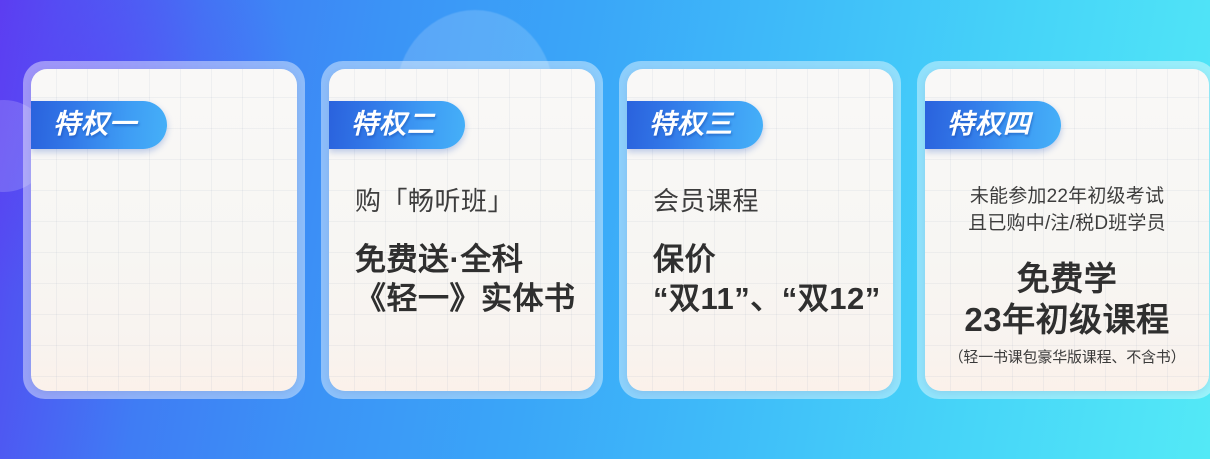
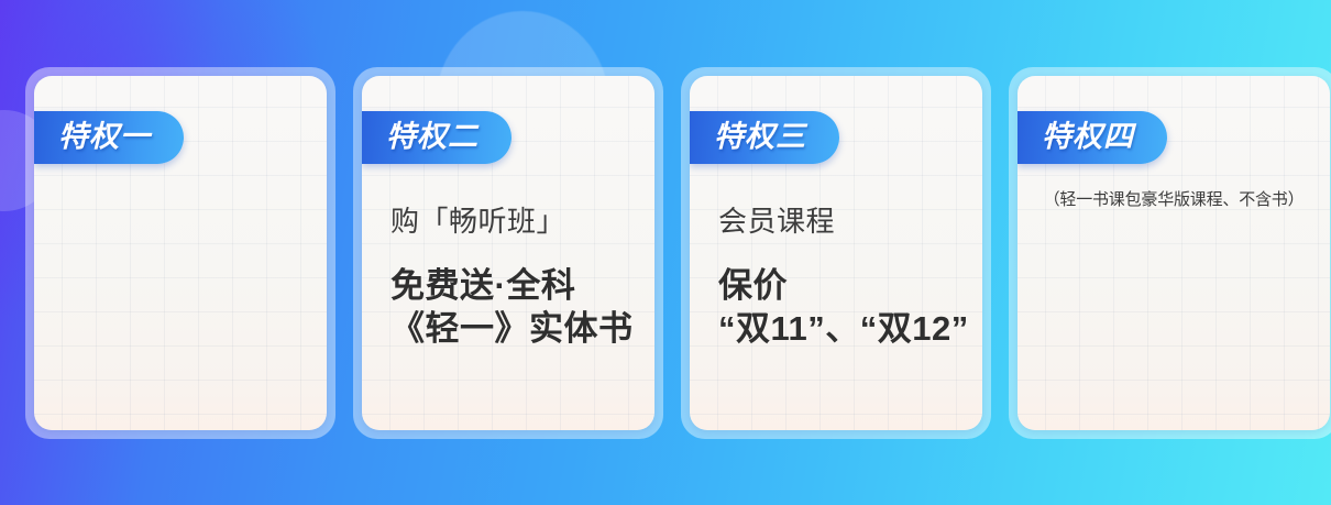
  特权一
  特权二
  购「畅听班」
  免费送·全科
  《轻一》实体书
  特权三
  会员课程
  保价
  “双11”、“双12”
  特权四
- 未能参加22年初级考试
- 且已购中/注/税D班学员
- 免费学
- 23年初级课程
  （轻一书课包豪华版课程、不含书）
